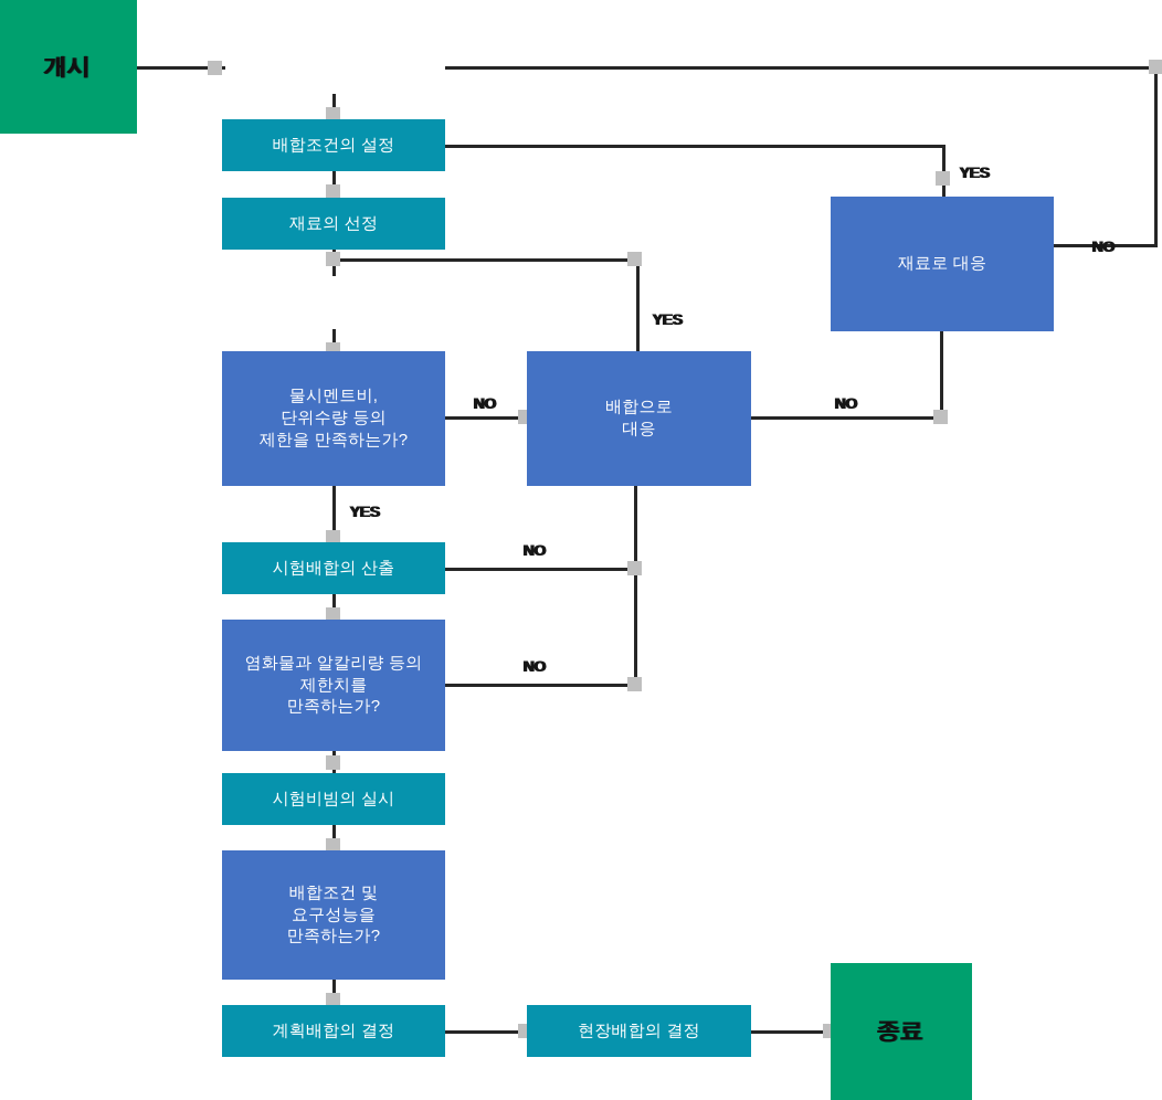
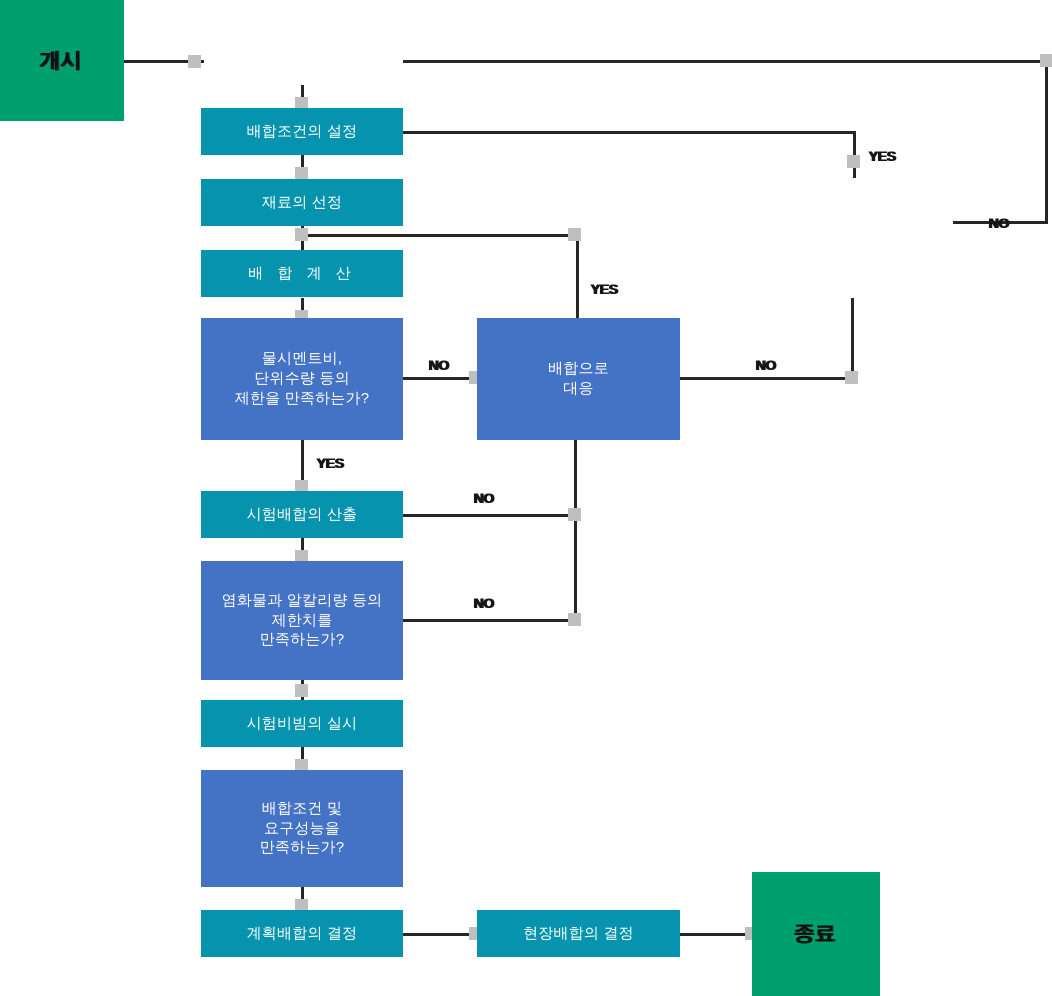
  YES
  NO
  YES
  NO
  NO
  YES
  NO
  NO
  개시
  배합조건의 설정
  재료의 선정
+ 배 합 계 산
  물시멘트비,
  단위수량 등의
  제한을 만족하는가?
  배합으로
  대응
- 재료로 대응
  시험배합의 산출
  염화물과 알칼리량 등의
  제한치를
  만족하는가?
  시험비빔의 실시
  배합조건 및
  요구성능을
  만족하는가?
  계획배합의 결정
  현장배합의 결정
  종료
